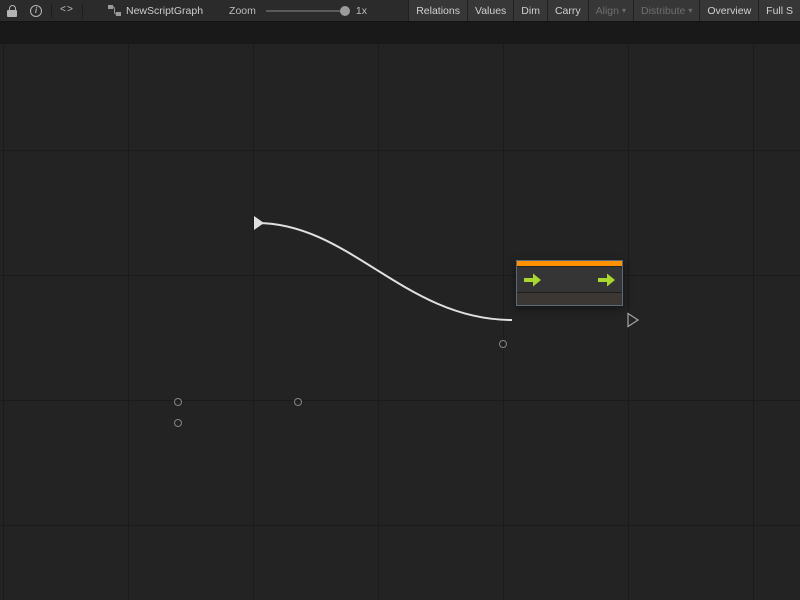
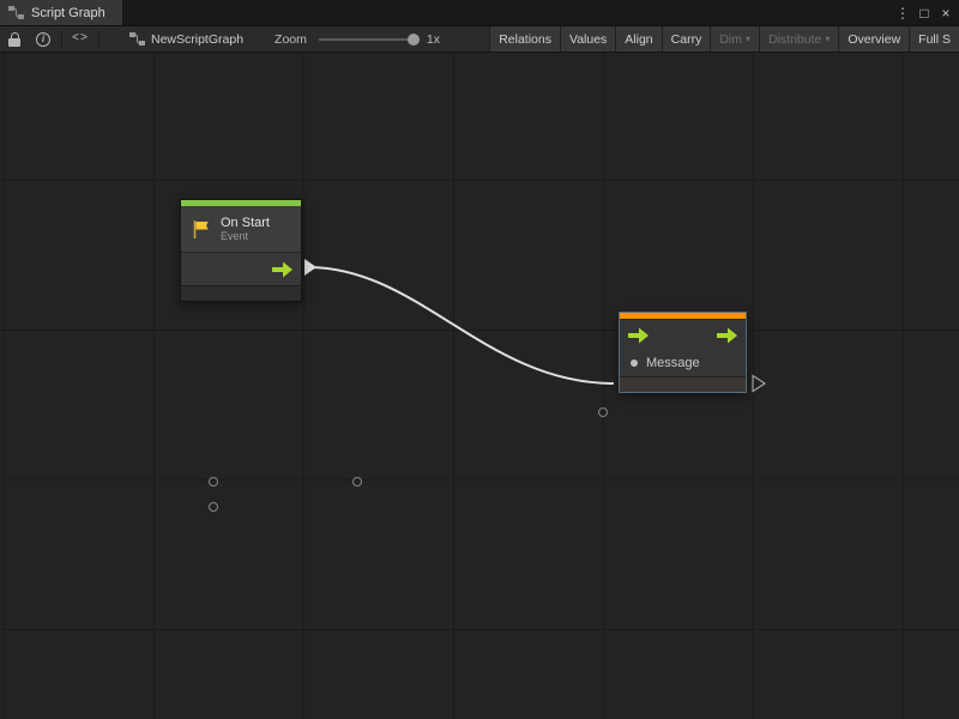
+ Script Graph
+ ⋮
+ □
+ ×
  i
  <>
  NewScriptGraph
  Zoom
  1x
  Relations
  Values
- Dim
+ Align
  Carry
- Align
+ Dim
  ▾
  Distribute
  ▾
  Overview
  Full S
+ On Start
+ Event
+ Message
